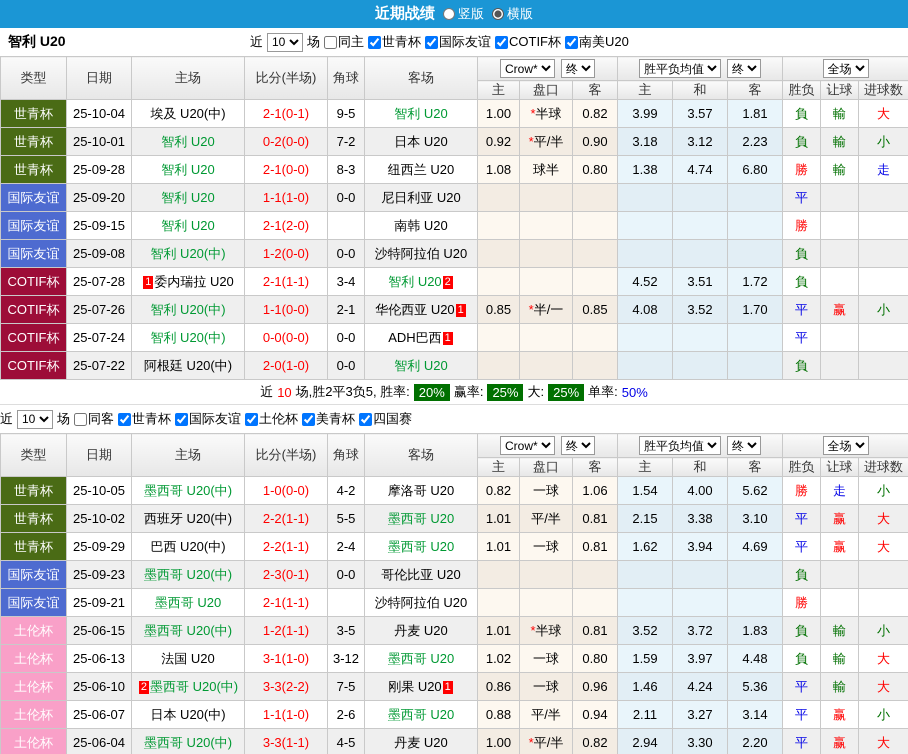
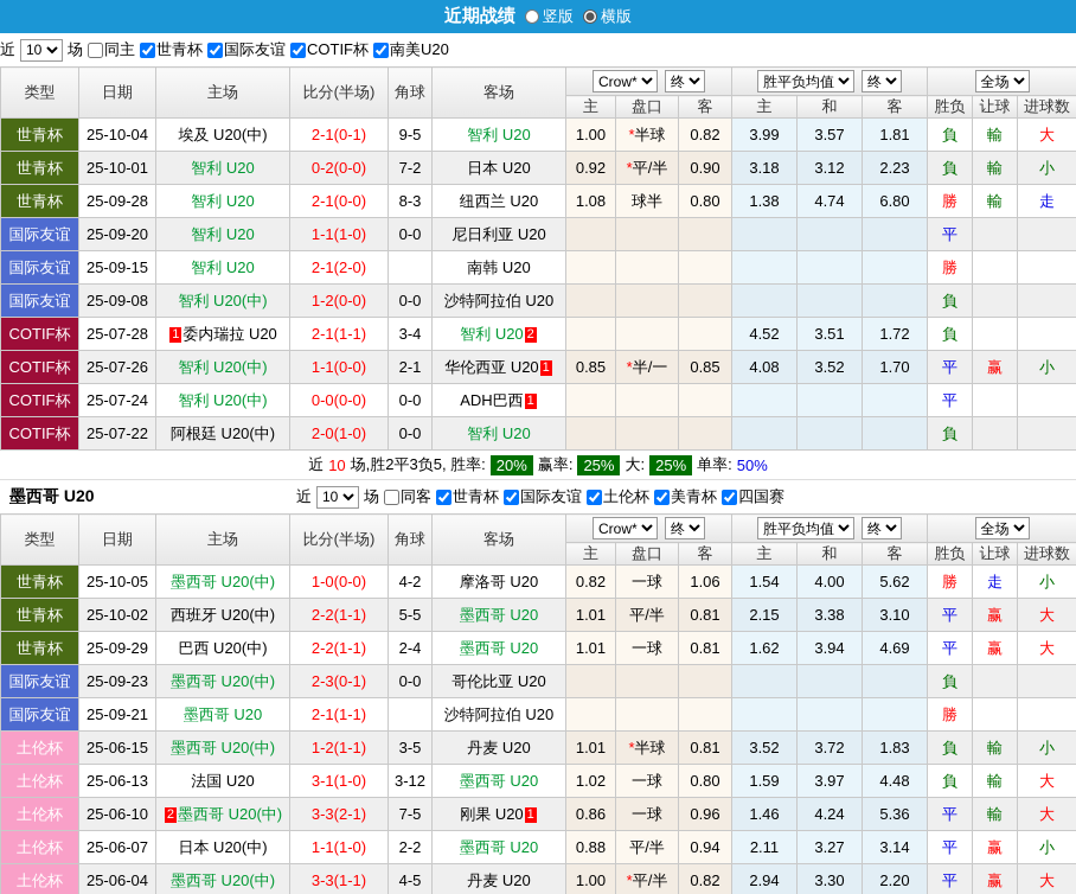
  近期战绩
  竖版
  横版
- 智利 U20
  近
  10
  场
  同主
  世青杯
  国际友谊
  COTIF杯
  南美U20
  类型	日期	主场	比分(半场)	角球	客场	Crow* 终	胜平负均值 终	全场
  主	盘口	客	主	和	客	胜负	让球	进球数
  世青杯	25-10-04	埃及 U20(中)	2-1(0-1)	9-5	智利 U20	1.00	*半球	0.82	3.99	3.57	1.81	負	輸	大
  世青杯	25-10-01	智利 U20	0-2(0-0)	7-2	日本 U20	0.92	*平/半	0.90	3.18	3.12	2.23	負	輸	小
  世青杯	25-09-28	智利 U20	2-1(0-0)	8-3	纽西兰 U20	1.08	球半	0.80	1.38	4.74	6.80	勝	輸	走
  国际友谊	25-09-20	智利 U20	1-1(1-0)	0-0	尼日利亚 U20							平
  国际友谊	25-09-15	智利 U20	2-1(2-0)		南韩 U20							勝
  国际友谊	25-09-08	智利 U20(中)	1-2(0-0)	0-0	沙特阿拉伯 U20							負
  COTIF杯	25-07-28	1 委内瑞拉 U20	2-1(1-1)	3-4	智利 U20 2				4.52	3.51	1.72	負
  COTIF杯	25-07-26	智利 U20(中)	1-1(0-0)	2-1	华伦西亚 U20 1	0.85	*半/一	0.85	4.08	3.52	1.70	平	赢	小
  COTIF杯	25-07-24	智利 U20(中)	0-0(0-0)	0-0	ADH巴西 1							平
  COTIF杯	25-07-22	阿根廷 U20(中)	2-0(1-0)	0-0	智利 U20							負
  近
  10
  场,胜2平3负5, 胜率:
  20%
  赢率:
  25%
  大:
  25%
  单率:
  50%
+ 墨西哥 U20
  近
  10
  场
  同客
  世青杯
  国际友谊
  土伦杯
  美青杯
  四国赛
  类型	日期	主场	比分(半场)	角球	客场	Crow* 终	胜平负均值 终	全场
  主	盘口	客	主	和	客	胜负	让球	进球数
  世青杯	25-10-05	墨西哥 U20(中)	1-0(0-0)	4-2	摩洛哥 U20	0.82	一球	1.06	1.54	4.00	5.62	勝	走	小
  世青杯	25-10-02	西班牙 U20(中)	2-2(1-1)	5-5	墨西哥 U20	1.01	平/半	0.81	2.15	3.38	3.10	平	赢	大
  世青杯	25-09-29	巴西 U20(中)	2-2(1-1)	2-4	墨西哥 U20	1.01	一球	0.81	1.62	3.94	4.69	平	赢	大
  国际友谊	25-09-23	墨西哥 U20(中)	2-3(0-1)	0-0	哥伦比亚 U20							負
  国际友谊	25-09-21	墨西哥 U20	2-1(1-1)		沙特阿拉伯 U20							勝
  土伦杯	25-06-15	墨西哥 U20(中)	1-2(1-1)	3-5	丹麦 U20	1.01	*半球	0.81	3.52	3.72	1.83	負	輸	小
  土伦杯	25-06-13	法国 U20	3-1(1-0)	3-12	墨西哥 U20	1.02	一球	0.80	1.59	3.97	4.48	負	輸	大
- 土伦杯	25-06-10	2 墨西哥 U20(中)	3-3(2-2)	7-5	刚果 U20 1	0.86	一球	0.96	1.46	4.24	5.36	平	輸	大
+ 土伦杯	25-06-10	2 墨西哥 U20(中)	3-3(2-1)	7-5	刚果 U20 1	0.86	一球	0.96	1.46	4.24	5.36	平	輸	大
- 土伦杯	25-06-07	日本 U20(中)	1-1(1-0)	2-6	墨西哥 U20	0.88	平/半	0.94	2.11	3.27	3.14	平	赢	小
+ 土伦杯	25-06-07	日本 U20(中)	1-1(1-0)	2-2	墨西哥 U20	0.88	平/半	0.94	2.11	3.27	3.14	平	赢	小
  土伦杯	25-06-04	墨西哥 U20(中)	3-3(1-1)	4-5	丹麦 U20	1.00	*平/半	0.82	2.94	3.30	2.20	平	赢	大
